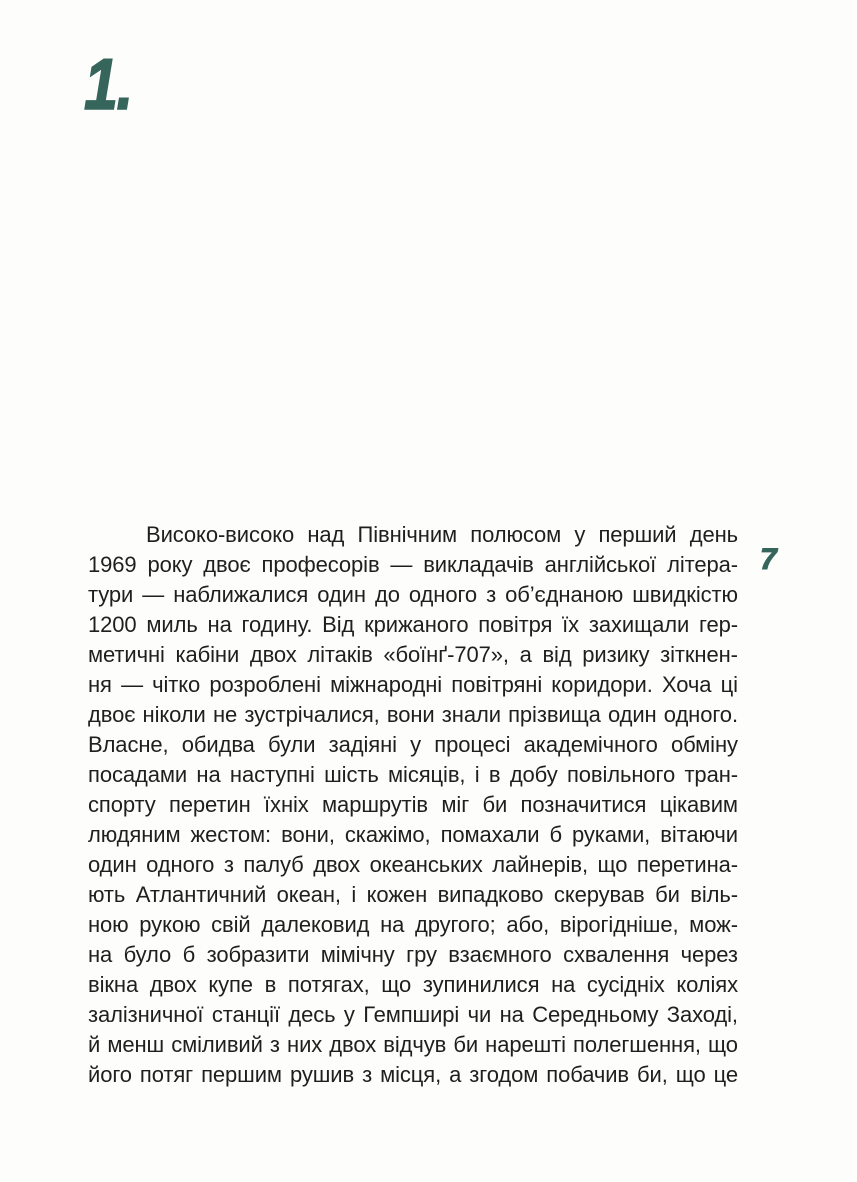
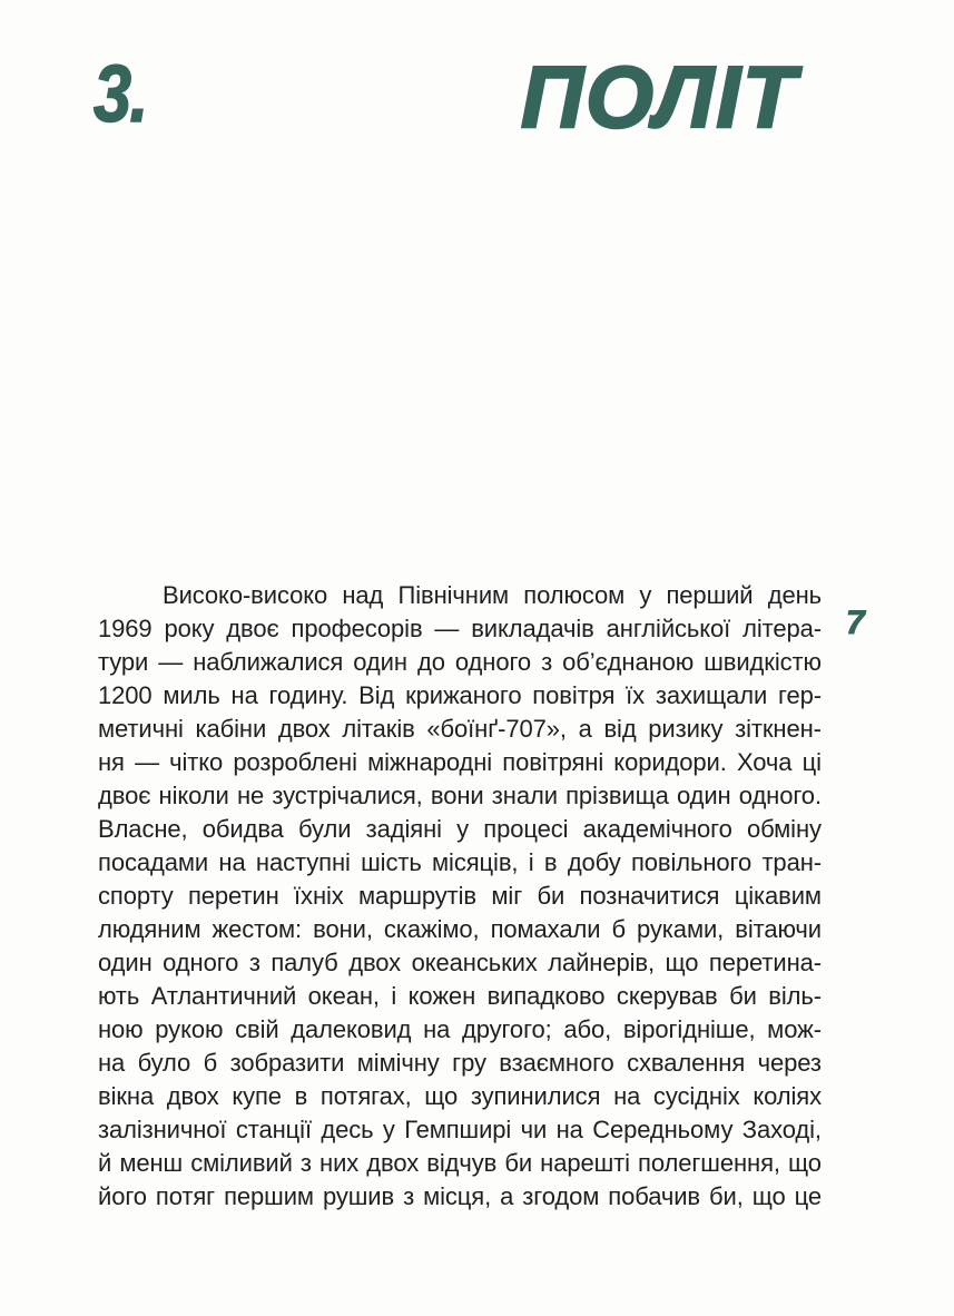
- 1.
+ 3.
+ ПОЛІТ
  7
  Високо-високо
  над
  Північним
  полюсом
  у
  перший
  день
  1969
  року
  двоє
  професорів
  —
  викладачів
  англійської
  літера-
  тури
  —
  наближалися
  один
  до
  одного
  з
  об’єднаною
  швидкістю
  1200
  миль
  на
  годину.
  Від
  крижаного
  повітря
  їх
  захищали
  гер-
  метичні
  кабіни
  двох
  літаків
  «боїнґ-707»,
  а
  від
  ризику
  зіткнен-
  ня
  —
  чітко
  розроблені
  міжнародні
  повітряні
  коридори.
  Хоча
  ці
  двоє
  ніколи
  не
  зустрічалися,
  вони
  знали
  прізвища
  один
  одного.
  Власне,
  обидва
  були
  задіяні
  у
  процесі
  академічного
  обміну
  посадами
  на
  наступні
  шість
  місяців,
  і
  в
  добу
  повільного
  тран-
  спорту
  перетин
  їхніх
  маршрутів
  міг
  би
  позначитися
  цікавим
  людяним
  жестом:
  вони,
  скажімо,
  помахали
  б
  руками,
  вітаючи
  один
  одного
  з
  палуб
  двох
  океанських
  лайнерів,
  що
  перетина-
  ють
  Атлантичний
  океан,
  і
  кожен
  випадково
  скерував
  би
  віль-
  ною
  рукою
  свій
  далековид
  на
  другого;
  або,
  вірогідніше,
  мож-
  на
  було
  б
  зобразити
  мімічну
  гру
  взаємного
  схвалення
  через
  вікна
  двох
  купе
  в
  потягах,
  що
  зупинилися
  на
  сусідніх
  коліях
  залізничної
  станції
  десь
  у
  Гемпширі
  чи
  на
  Середньому
  Заході,
  й
  менш
  сміливий
  з
  них
  двох
  відчув
  би
  нарешті
  полегшення,
  що
  його
  потяг
  першим
  рушив
  з
  місця,
  а
  згодом
  побачив
  би,
  що
  це
